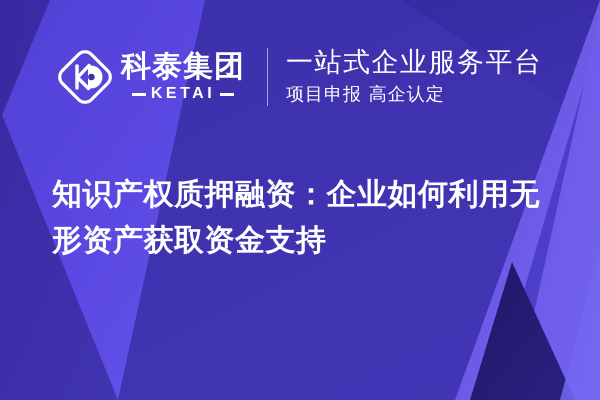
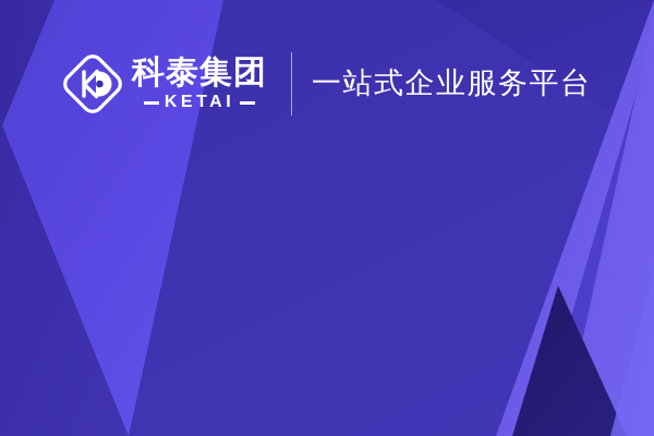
  科泰集团
  KETAI
  一站式企业服务平台
- 项目申报 高企认定
- 知识产权质押融资：企业如何利用无形资产获取资金支持
